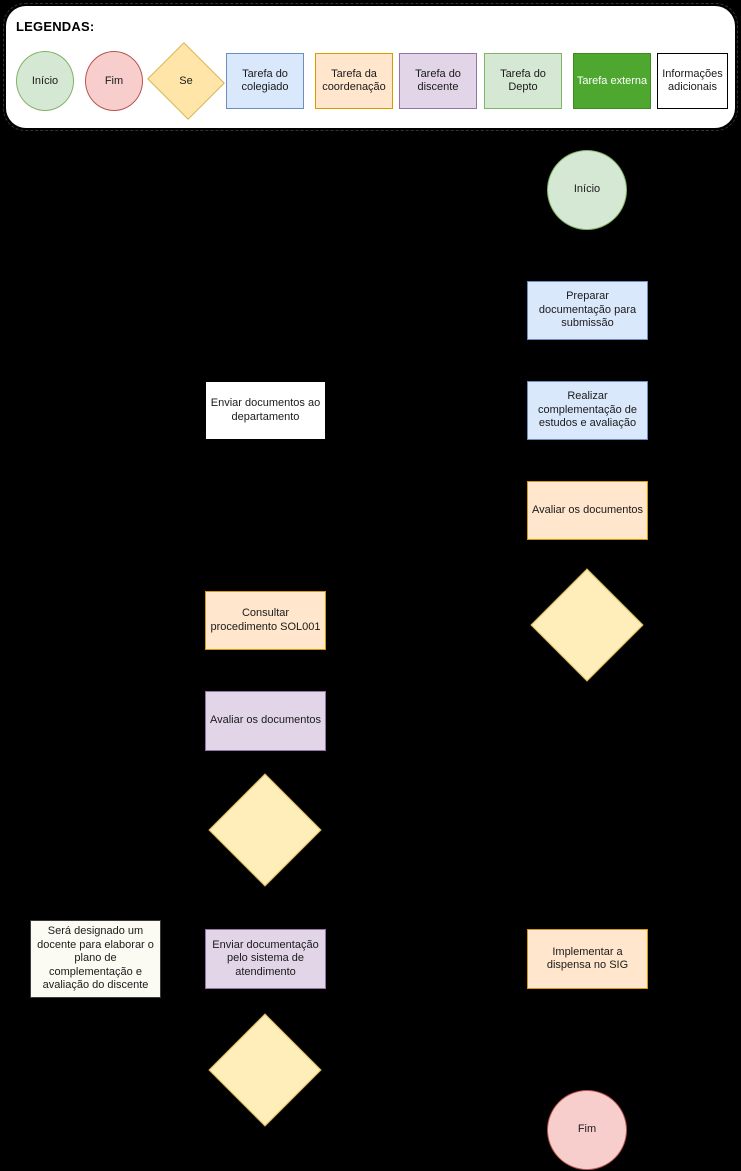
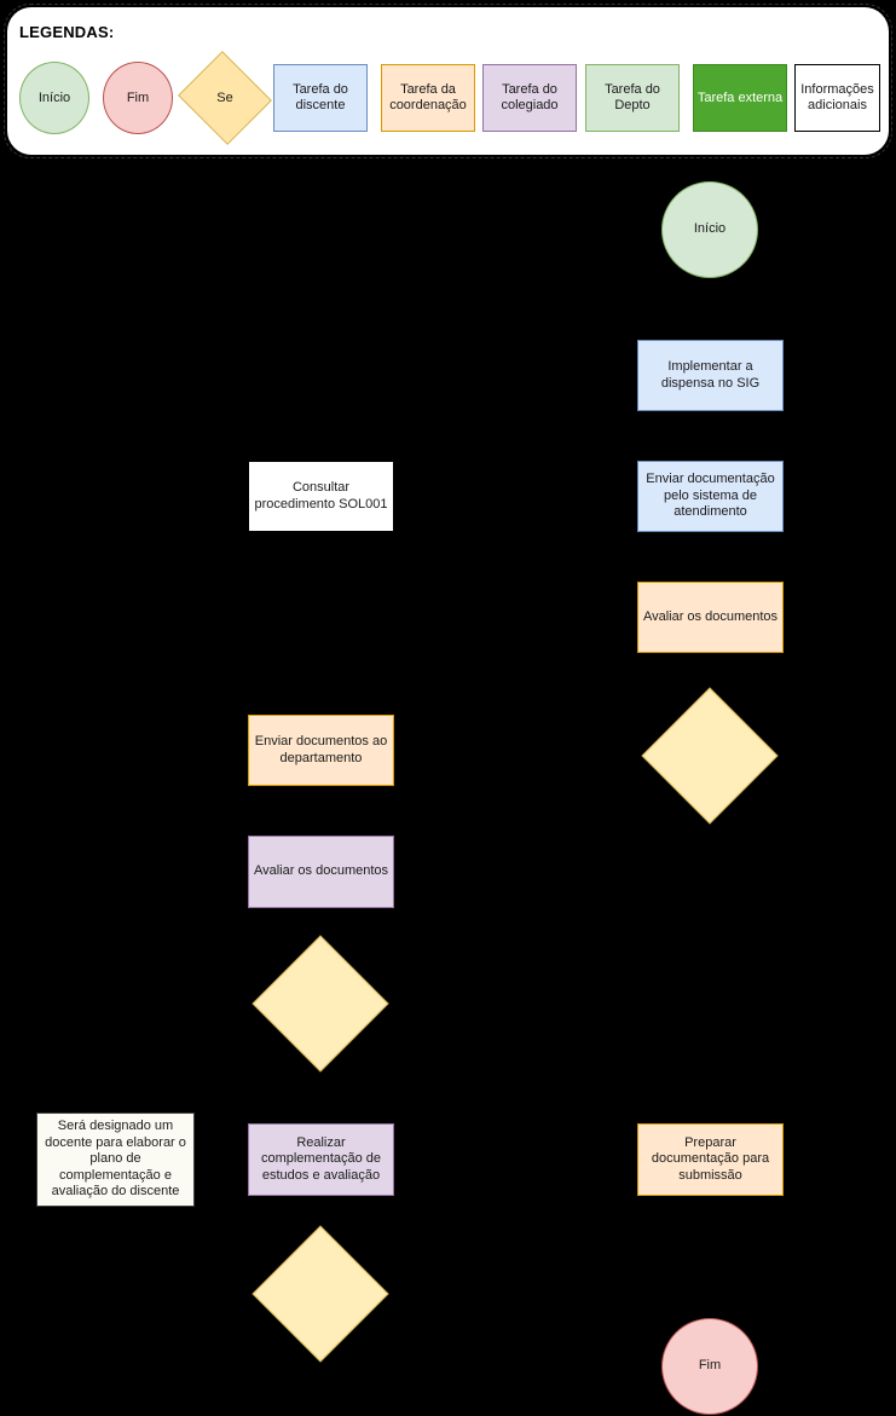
  LEGENDAS:
  Início
  Fim
  Se
- Tarefa do colegiado
+ Tarefa do discente
  Tarefa da coordenação
- Tarefa do discente
+ Tarefa do colegiado
  Tarefa do Depto
  Tarefa externa
  Informações adicionais
  Início
- Preparar documentação para submissão
+ Implementar a dispensa no SIG
- Enviar documentos ao departamento
+ Consultar procedimento SOL001
- Realizar complementação de estudos e avaliação
+ Enviar documentação pelo sistema de atendimento
  Avaliar os documentos
- Consultar procedimento SOL001
+ Enviar documentos ao departamento
  Avaliar os documentos
  Será designado um docente para elaborar o plano de complementação e avaliação do discente
- Enviar documentação pelo sistema de atendimento
+ Realizar complementação de estudos e avaliação
- Implementar a dispensa no SIG
+ Preparar documentação para submissão
  Fim
